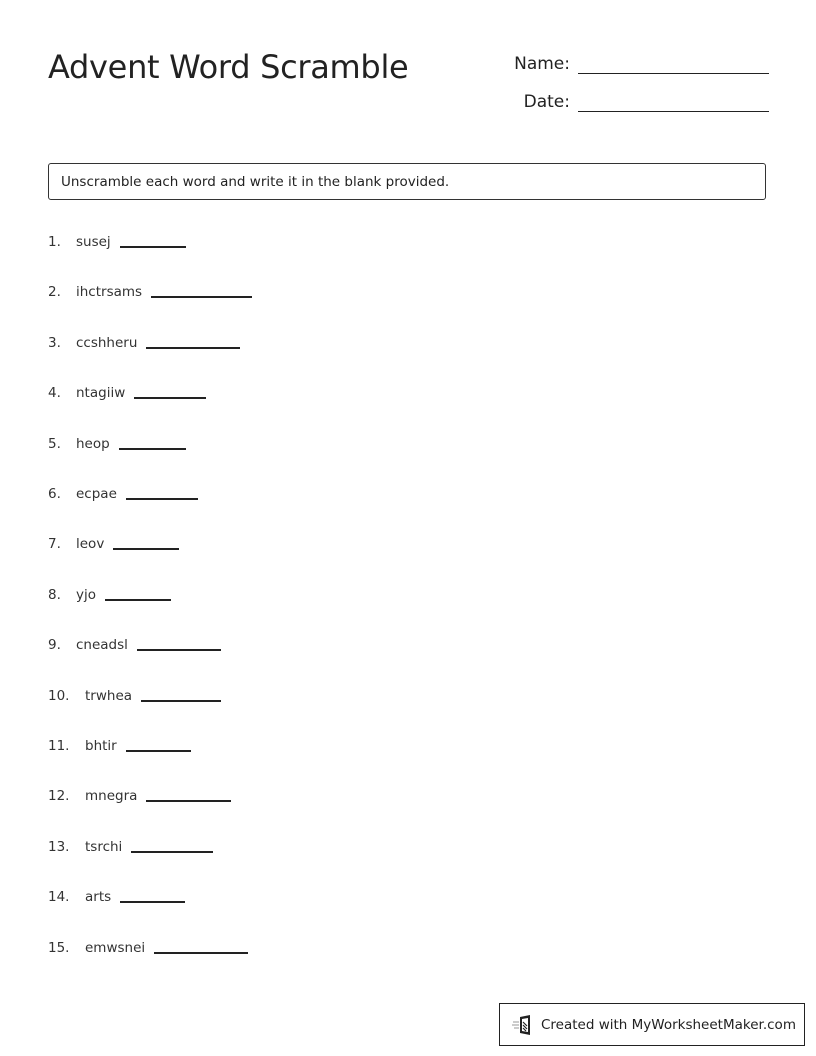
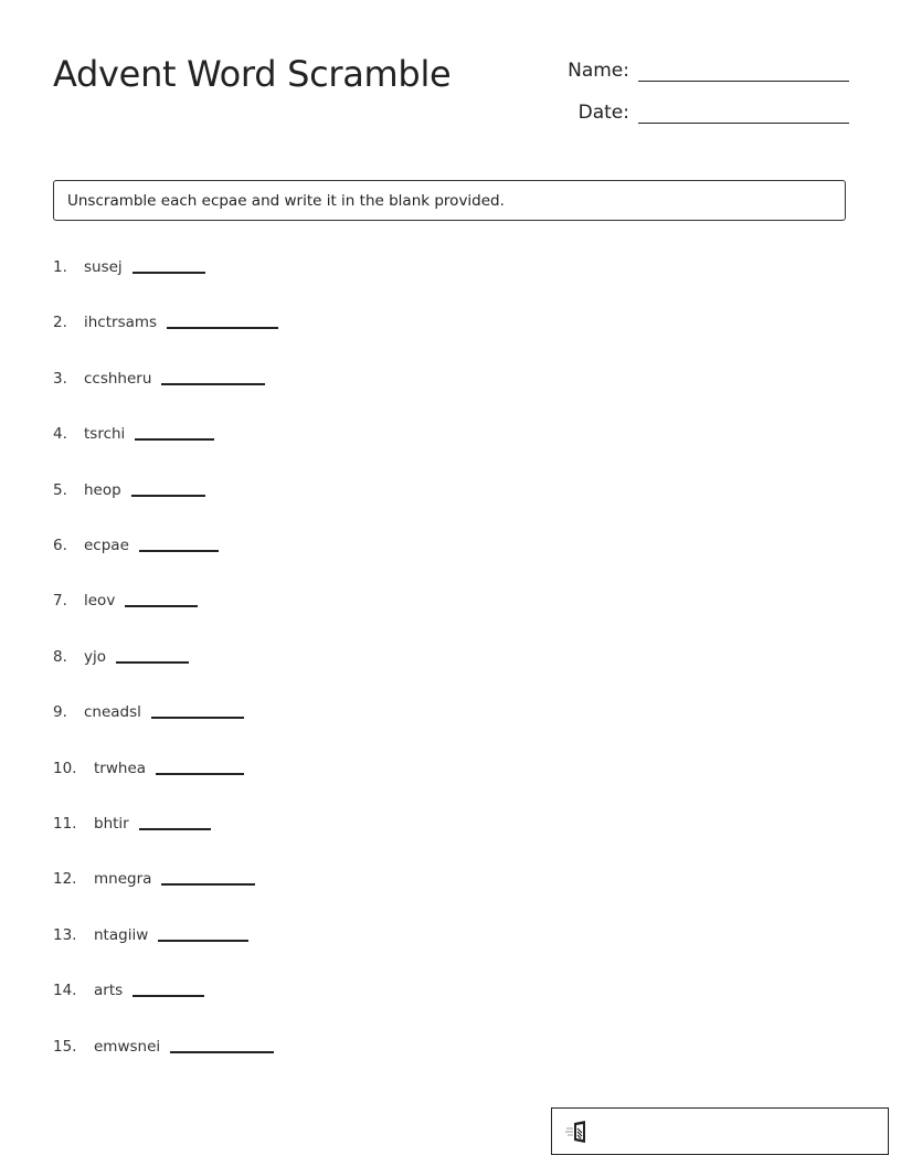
  Advent Word Scramble
  Name:
  Date:
- Unscramble each word and write it in the blank provided.
+ Unscramble each ecpae and write it in the blank provided.
  1.
  susej
  2.
  ihctrsams
  3.
  ccshheru
  4.
- ntagiiw
+ tsrchi
  5.
  heop
  6.
  ecpae
  7.
  leov
  8.
  yjo
  9.
  cneadsl
  10.
  trwhea
  11.
  bhtir
  12.
  mnegra
  13.
- tsrchi
+ ntagiiw
  14.
  arts
  15.
  emwsnei
- Created with MyWorksheetMaker.com
